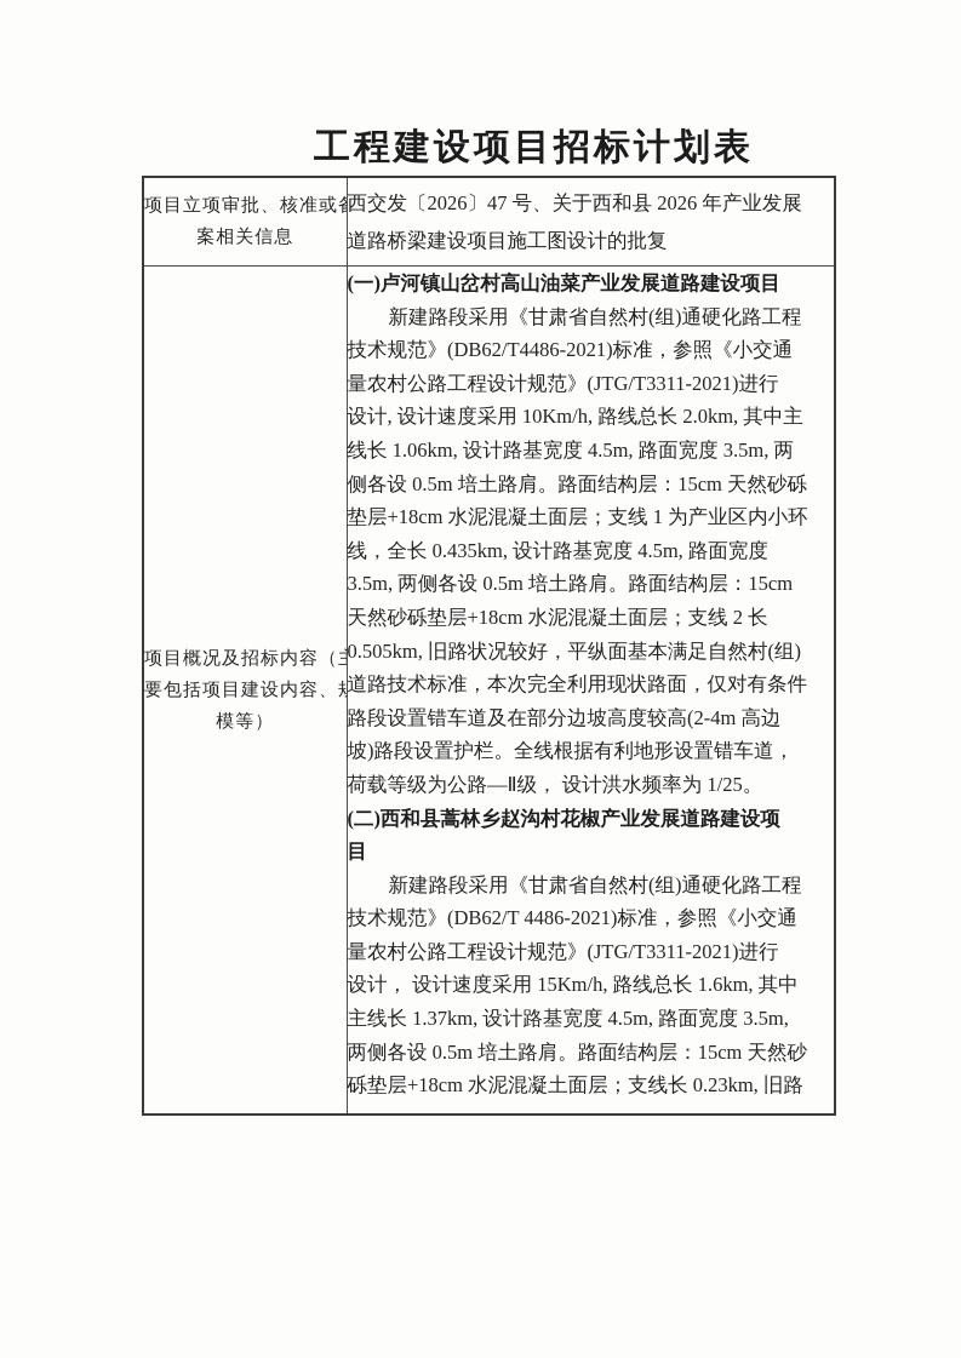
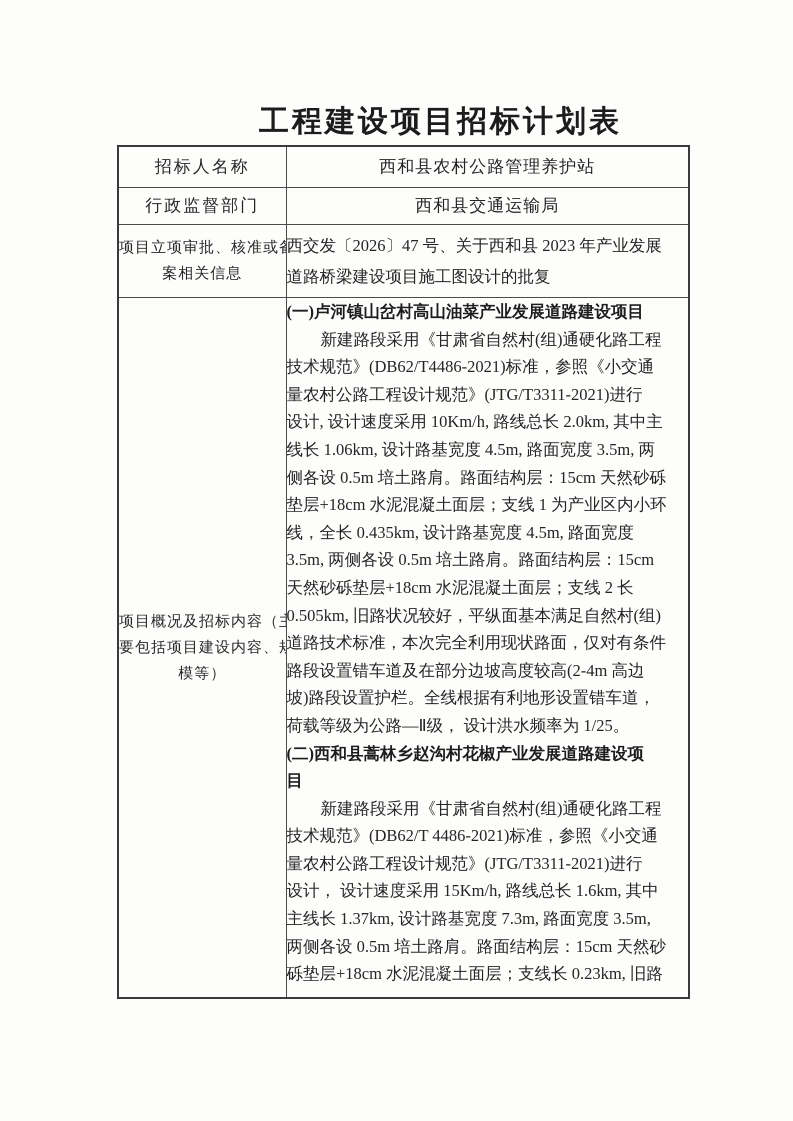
  工程建设项目招标计划表
+ 招标人名称	西和县农村公路管理养护站
+ 行政监督部门	西和县交通运输局
- 项目立项审批、核准或 案相关信息	西交发〔2026〕47 号、关于西和县 2026 年产业发展 道路桥梁建设项目施工图设计的批复
+ 项目立项审批、核准或 案相关信息	西交发〔2026〕47 号、关于西和县 2023 年产业发展 道路桥梁建设项目施工图设计的批复
- 项目概况及招标内容（ 要包括项目建设内容、 模等）	(一)卢河镇山岔村高山油菜产业发展道路建设项目新建路段采用《甘肃省自然村(组)通硬化路工程技术规范》(DB62/T4486-2021)标准，参照《小交通量农村公路工程设计规范》(JTG/T3311-2021)进行设计, 设计速度采用 10Km/h, 路线总长 2.0km, 其中主线长 1.06km, 设计路基宽度 4.5m, 路面宽度 3.5m, 两侧各设 0.5m 培土路肩。路面结构层：15cm 天然砂砾垫层+18cm 水泥混凝土面层；支线 1 为产业区内小环线，全长 0.435km, 设计路基宽度 4.5m, 路面宽度3.5m, 两侧各设 0.5m 培土路肩。路面结构层：15cm天然砂砾垫层+18cm 水泥混凝土面层；支线 2 长0.505km, 旧路状况较好，平纵面基本满足自然村(组)道路技术标准，本次完全利用现状路面，仅对有条件路段设置错车道及在部分边坡高度较高(2-4m 高边坡)路段设置护栏。全线根据有利地形设置错车道，荷载等级为公路—Ⅱ级， 设计洪水频率为 1/25。(二)西和县蒿林乡赵沟村花椒产业发展道路建设项目新建路段采用《甘肃省自然村(组)通硬化路工程技术规范》(DB62/T 4486-2021)标准，参照《小交通量农村公路工程设计规范》(JTG/T3311-2021)进行设计， 设计速度采用 15Km/h, 路线总长 1.6km, 其中主线长 1.37km, 设计路基宽度 4.5m, 路面宽度 3.5m,两侧各设 0.5m 培土路肩。路面结构层：15cm 天然砂砾垫层+18cm 水泥混凝土面层；支线长 0.23km, 旧路
+ 项目概况及招标内容（ 要包括项目建设内容、 模等）	(一)卢河镇山岔村高山油菜产业发展道路建设项目新建路段采用《甘肃省自然村(组)通硬化路工程技术规范》(DB62/T4486-2021)标准，参照《小交通量农村公路工程设计规范》(JTG/T3311-2021)进行设计, 设计速度采用 10Km/h, 路线总长 2.0km, 其中主线长 1.06km, 设计路基宽度 4.5m, 路面宽度 3.5m, 两侧各设 0.5m 培土路肩。路面结构层：15cm 天然砂砾垫层+18cm 水泥混凝土面层；支线 1 为产业区内小环线，全长 0.435km, 设计路基宽度 4.5m, 路面宽度3.5m, 两侧各设 0.5m 培土路肩。路面结构层：15cm天然砂砾垫层+18cm 水泥混凝土面层；支线 2 长0.505km, 旧路状况较好，平纵面基本满足自然村(组)道路技术标准，本次完全利用现状路面，仅对有条件路段设置错车道及在部分边坡高度较高(2-4m 高边坡)路段设置护栏。全线根据有利地形设置错车道，荷载等级为公路—Ⅱ级， 设计洪水频率为 1/25。(二)西和县蒿林乡赵沟村花椒产业发展道路建设项目新建路段采用《甘肃省自然村(组)通硬化路工程技术规范》(DB62/T 4486-2021)标准，参照《小交通量农村公路工程设计规范》(JTG/T3311-2021)进行设计， 设计速度采用 15Km/h, 路线总长 1.6km, 其中主线长 1.37km, 设计路基宽度 7.3m, 路面宽度 3.5m,两侧各设 0.5m 培土路肩。路面结构层：15cm 天然砂砾垫层+18cm 水泥混凝土面层；支线长 0.23km, 旧路
